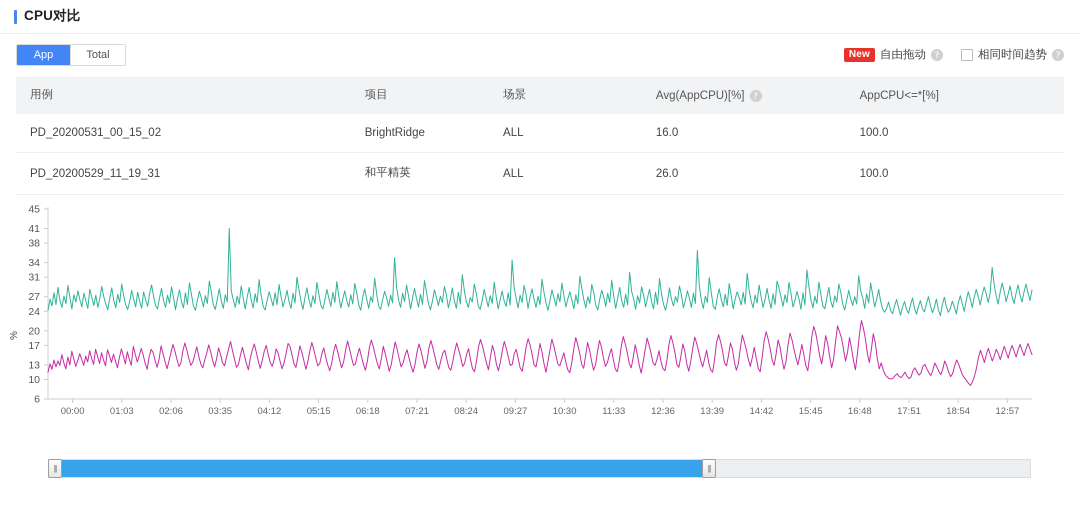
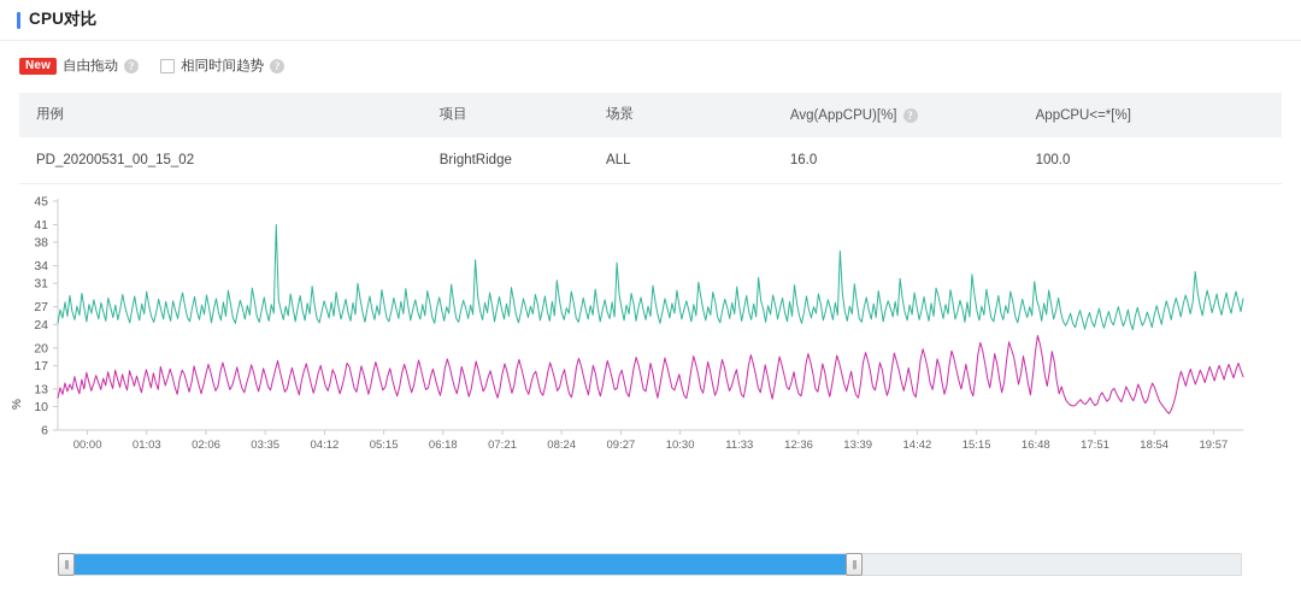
  CPU对比
- App
- Total
  New
  自由拖动
  ?
  相同时间趋势
  ?
  用例	项目	场景	Avg(AppCPU)[%] ?	AppCPU<=*[%]
  PD_20200531_00_15_02	BrightRidge	ALL	16.0	100.0
- PD_20200529_11_19_31	和平精英	ALL	26.0	100.0
  45
  41
  38
  34
  31
  27
  24
  20
  17
  13
  10
  6
  00:00
  01:03
  02:06
  03:35
  04:12
  05:15
  06:18
  07:21
  08:24
  09:27
  10:30
  11:33
  12:36
  13:39
  14:42
- 15:45
+ 15:15
  16:48
  17:51
  18:54
- 12:57
+ 19:57
  |||
  |||
